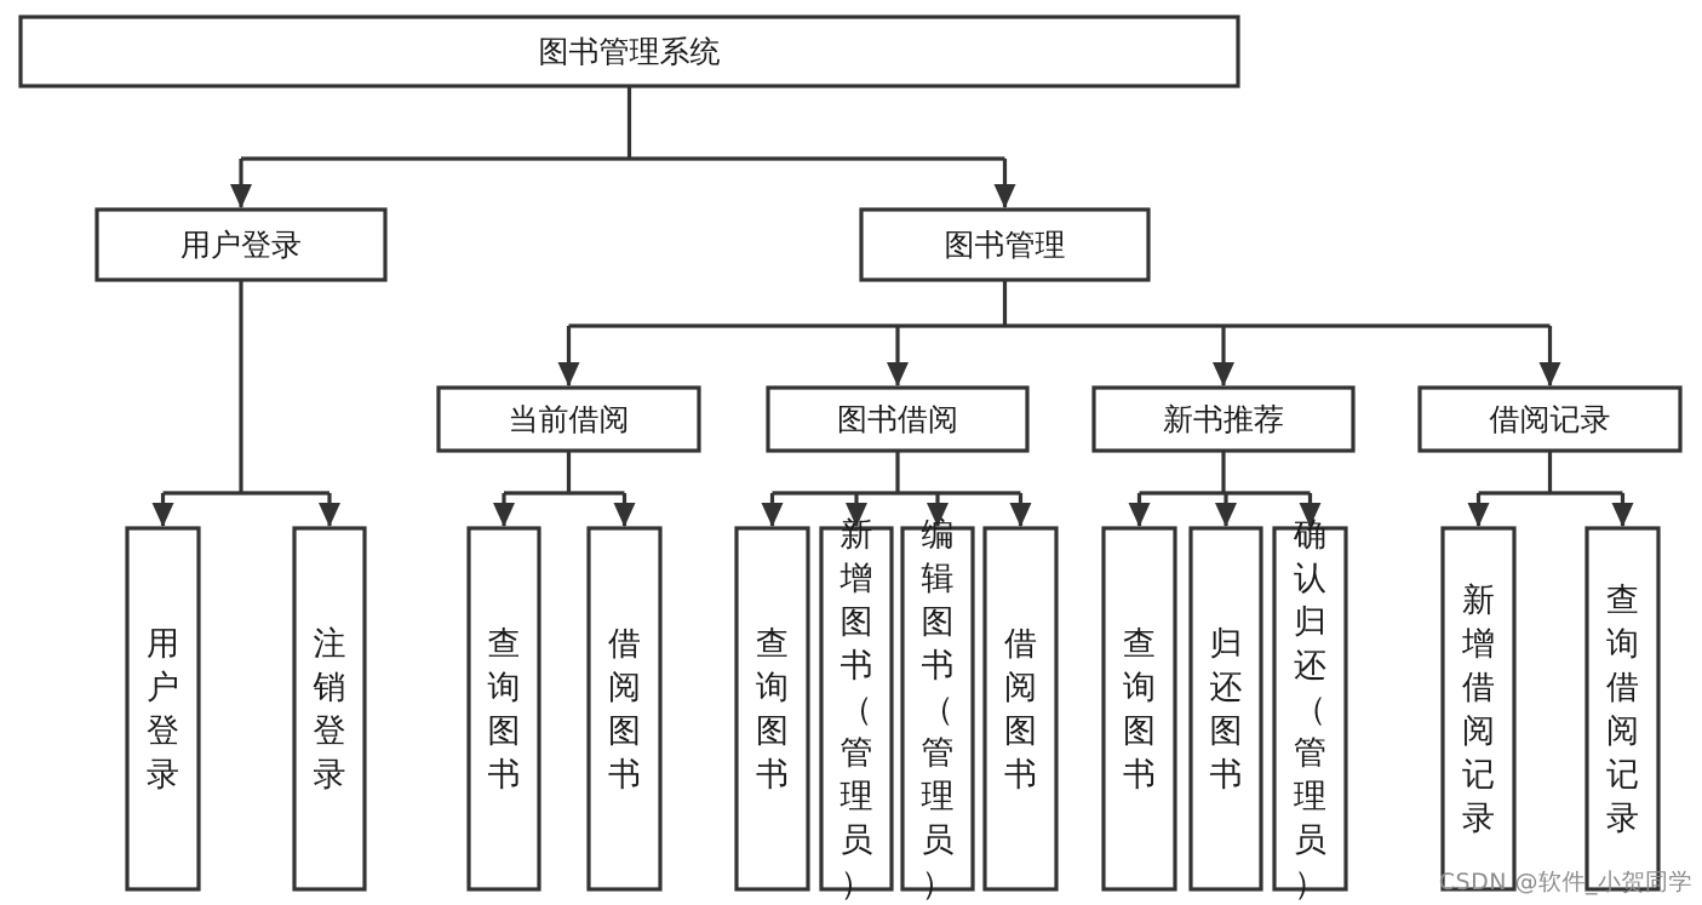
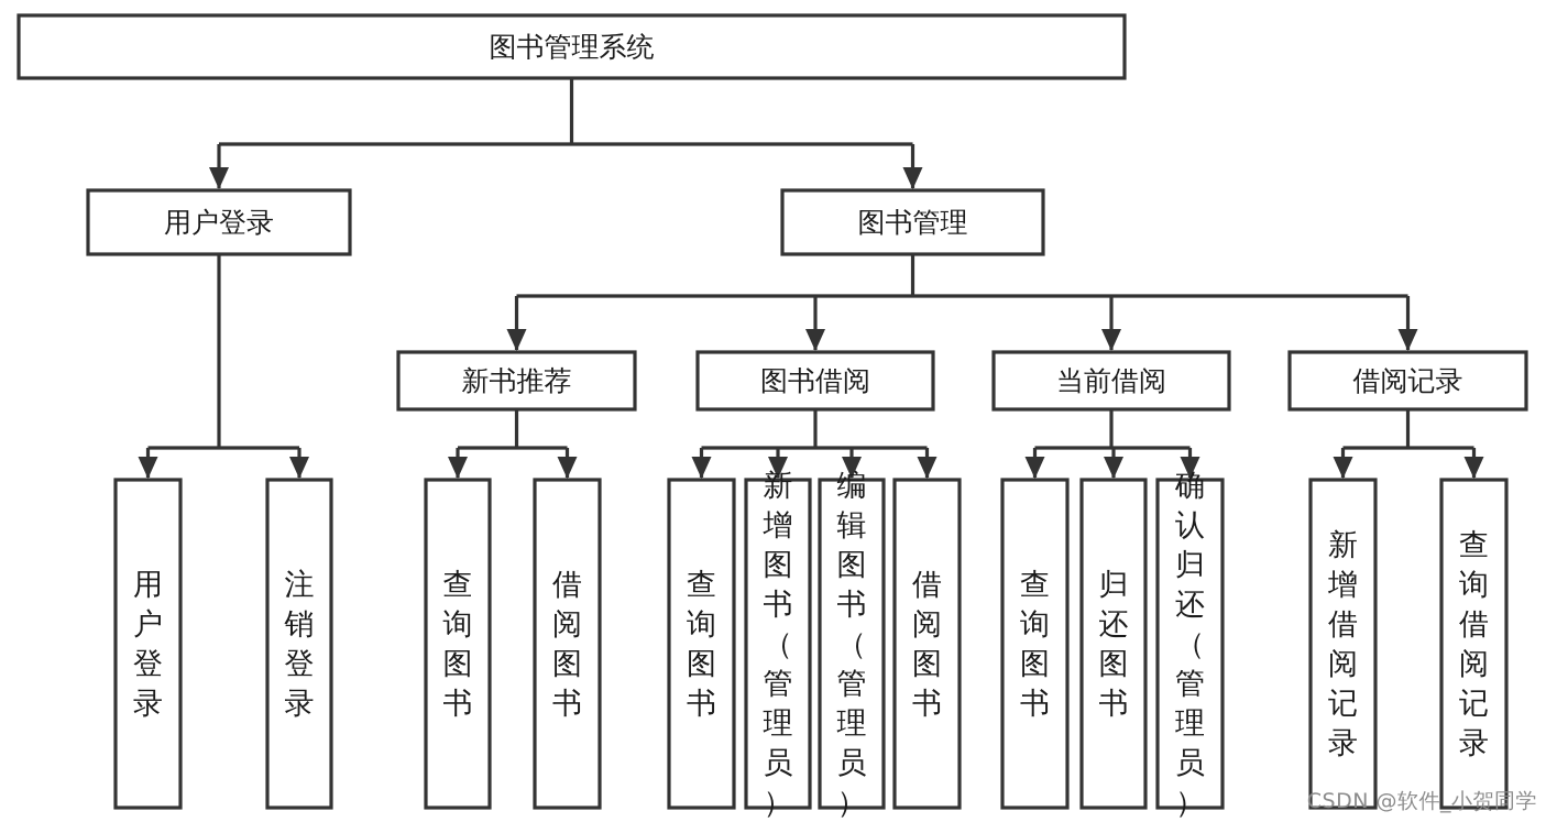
  图书管理系统
  用户登录
  图书管理
- 当前借阅
+ 新书推荐
  图书借阅
- 新书推荐
+ 当前借阅
  借阅记录
  用户登录
  注销登录
  查询图书
  借阅图书
  查询图书
  新增图书（管理员）
  编辑图书（管理员）
  借阅图书
  查询图书
  归还图书
  确认归还（管理员）
  新增借阅记录
  查询借阅记录
  CSDN @软件_小贺同学
